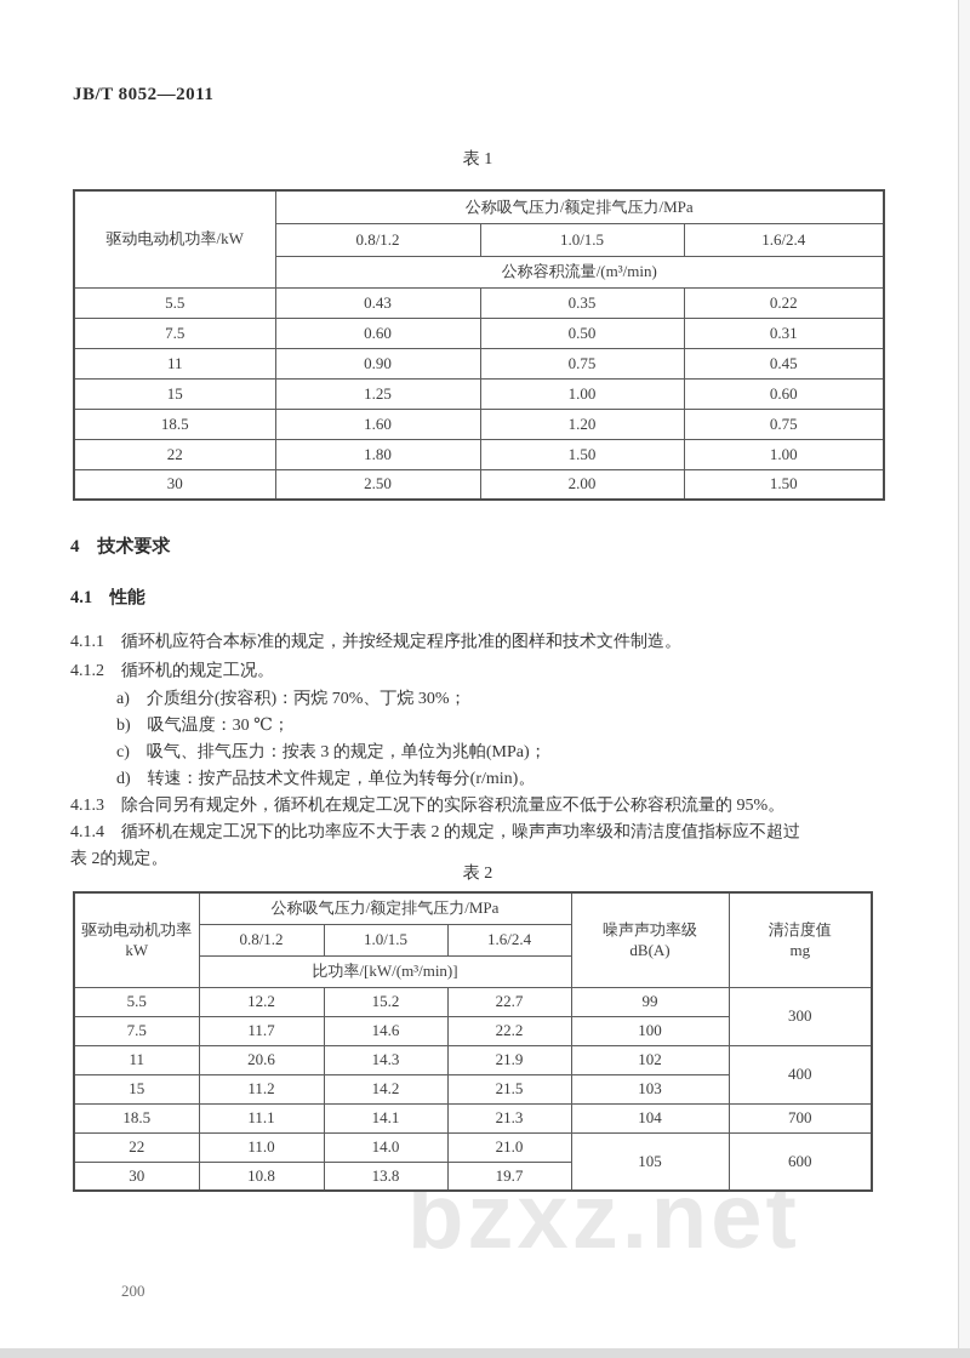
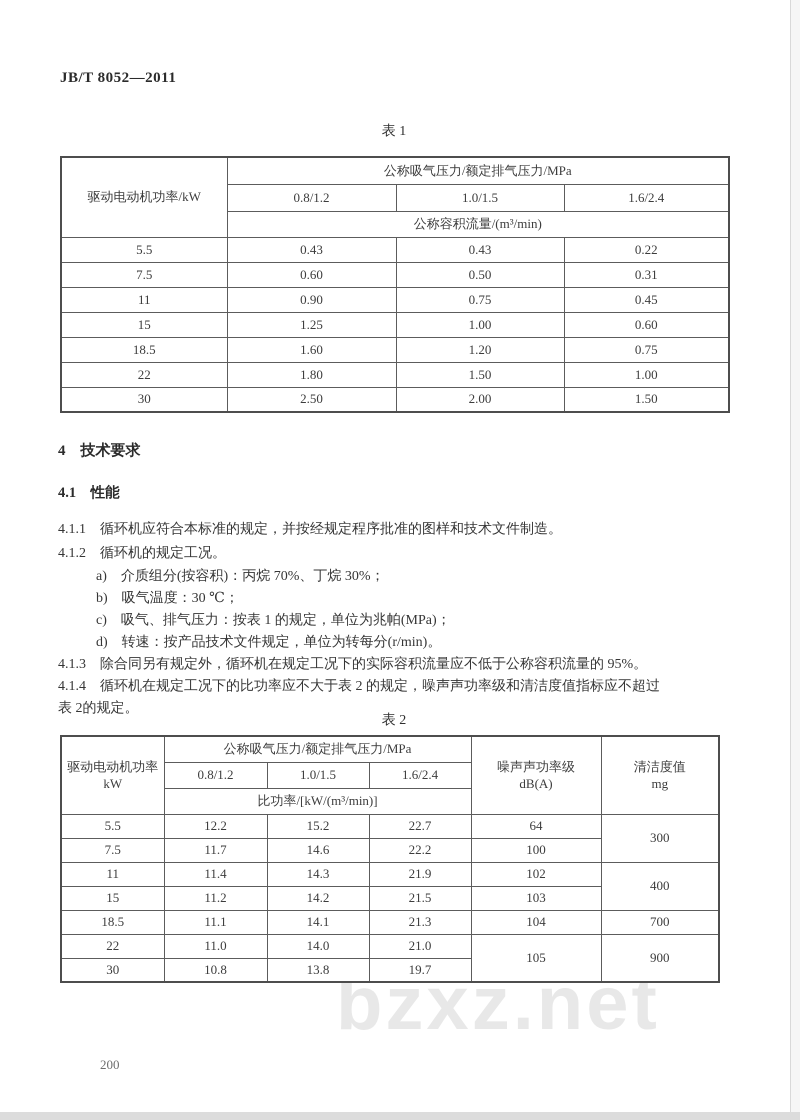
  JB/T 8052—2011
  表 1
  驱动电动机功率/kW	公称吸气压力/额定排气压力/MPa
  0.8/1.2	1.0/1.5	1.6/2.4
  公称容积流量/(m³/min)
- 5.5	0.43	0.35	0.22
+ 5.5	0.43	0.43	0.22
  7.5	0.60	0.50	0.31
  11	0.90	0.75	0.45
  15	1.25	1.00	0.60
  18.5	1.60	1.20	0.75
  22	1.80	1.50	1.00
  30	2.50	2.00	1.50
  4 技术要求
  4.1 性能
  4.1.1 循环机应符合本标准的规定，并按经规定程序批准的图样和技术文件制造。
  4.1.2 循环机的规定工况。
  a) 介质组分(按容积)：丙烷 70%、丁烷 30%；
  b) 吸气温度：30 ℃；
- c) 吸气、排气压力：按表 3 的规定，单位为兆帕(MPa)；
+ c) 吸气、排气压力：按表 1 的规定，单位为兆帕(MPa)；
  d) 转速：按产品技术文件规定，单位为转每分(r/min)。
  4.1.3 除合同另有规定外，循环机在规定工况下的实际容积流量应不低于公称容积流量的 95%。
  4.1.4 循环机在规定工况下的比功率应不大于表 2 的规定，噪声声功率级和清洁度值指标应不超过
  表 2的规定。
  表 2
  驱动电动机功率 kW	公称吸气压力/额定排气压力/MPa	噪声声功率级 dB(A)	清洁度值 mg
  0.8/1.2	1.0/1.5	1.6/2.4
  比功率/[kW/(m³/min)]
- 5.5	12.2	15.2	22.7	99	300
+ 5.5	12.2	15.2	22.7	64	300
  7.5	11.7	14.6	22.2	100
- 11	20.6	14.3	21.9	102	400
+ 11	11.4	14.3	21.9	102	400
  15	11.2	14.2	21.5	103
  18.5	11.1	14.1	21.3	104	700
- 22	11.0	14.0	21.0	105	600
+ 22	11.0	14.0	21.0	105	900
  30	10.8	13.8	19.7
  bzxz.net
  200
